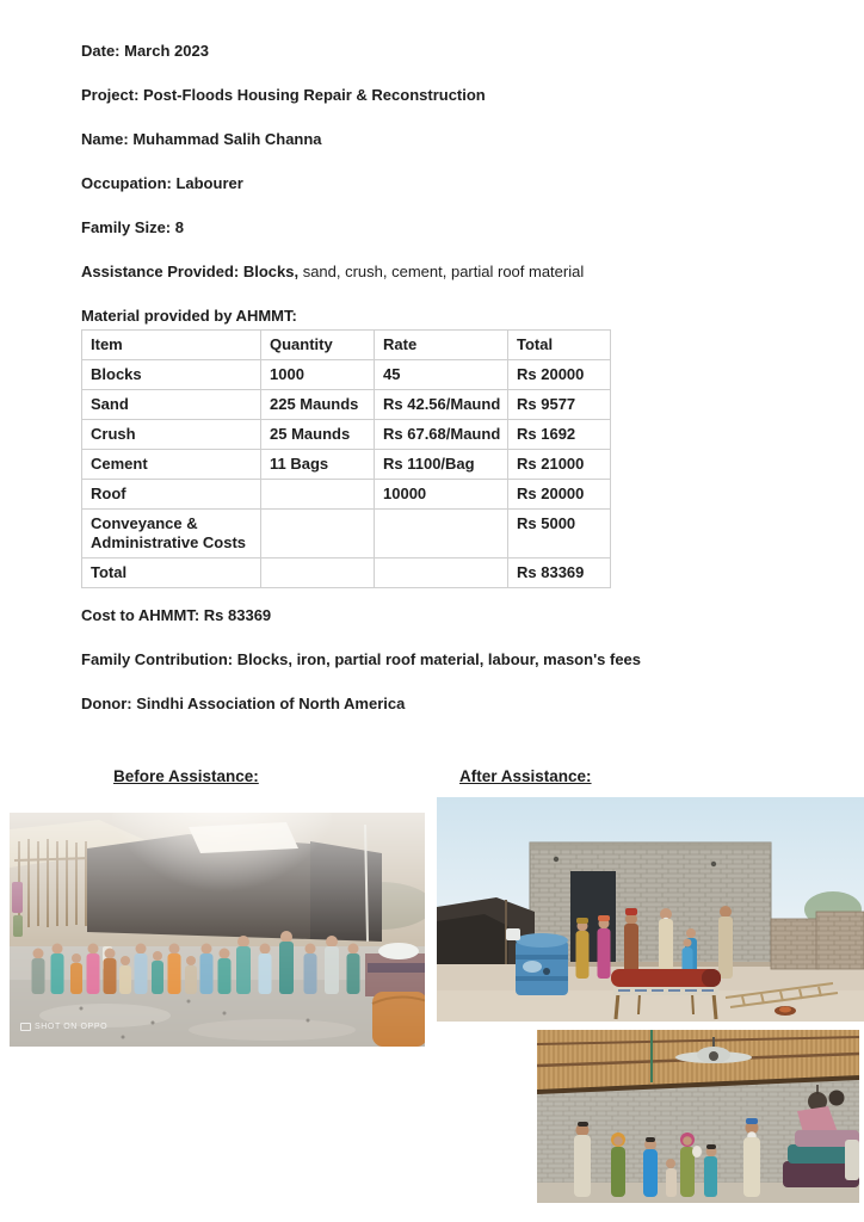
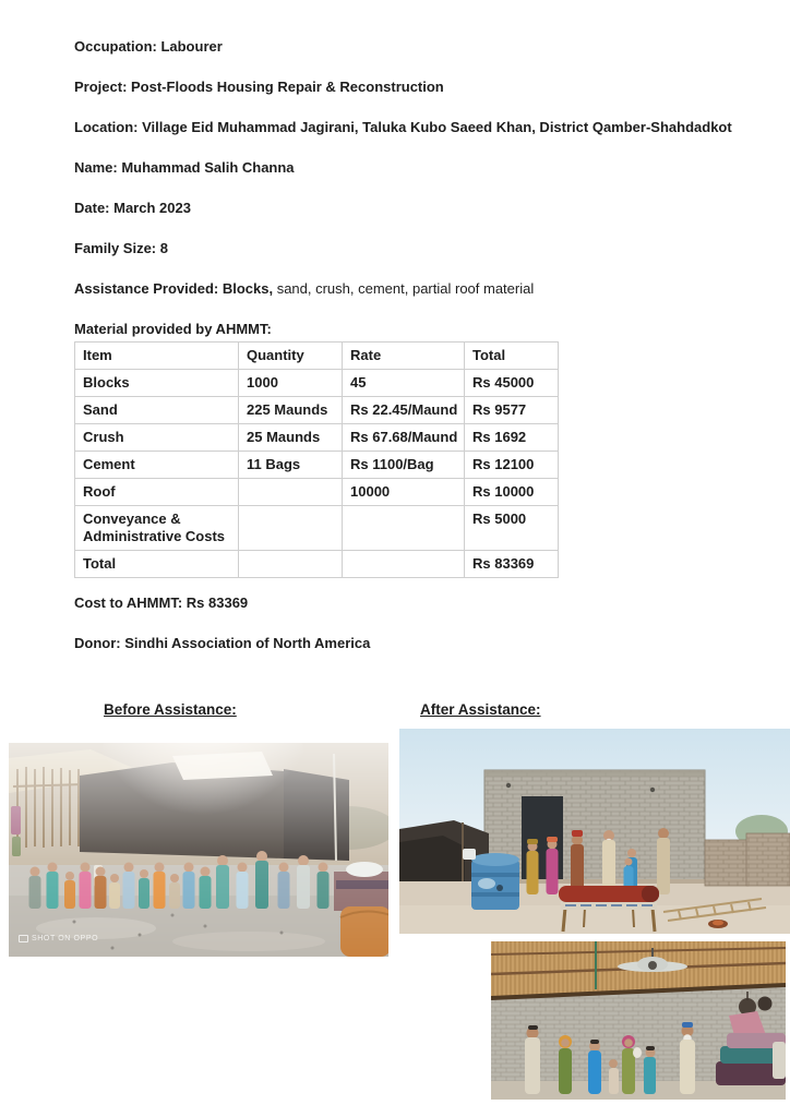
- Date: March 2023
+ Occupation: Labourer
  Project: Post-Floods Housing Repair & Reconstruction
+ Location: Village Eid Muhammad Jagirani, Taluka Kubo Saeed Khan, District Qamber-Shahdadkot
  Name: Muhammad Salih Channa
- Occupation: Labourer
+ Date: March 2023
  Family Size: 8
  Assistance Provided: Blocks, sand, crush, cement, partial roof material
  Material provided by AHMMT:
  Item	Quantity	Rate	Total
- Blocks	1000	45	Rs 20000
+ Blocks	1000	45	Rs 45000
- Sand	225 Maunds	Rs 42.56/Maund	Rs 9577
+ Sand	225 Maunds	Rs 22.45/Maund	Rs 9577
  Crush	25 Maunds	Rs 67.68/Maund	Rs 1692
- Cement	11 Bags	Rs 1100/Bag	Rs 21000
+ Cement	11 Bags	Rs 1100/Bag	Rs 12100
- Roof		10000	Rs 20000
+ Roof		10000	Rs 10000
  Conveyance & Administrative Costs			Rs 5000
  Total			Rs 83369
  Cost to AHMMT: Rs 83369
- Family Contribution: Blocks, iron, partial roof material, labour, mason's fees
  Donor: Sindhi Association of North America
  Before Assistance:
  After Assistance:
